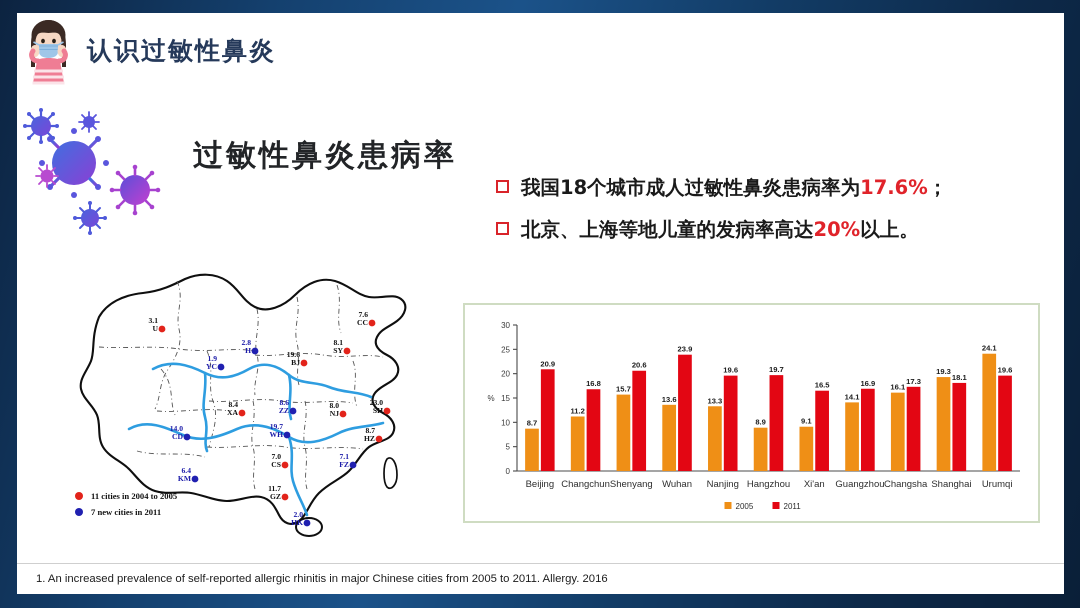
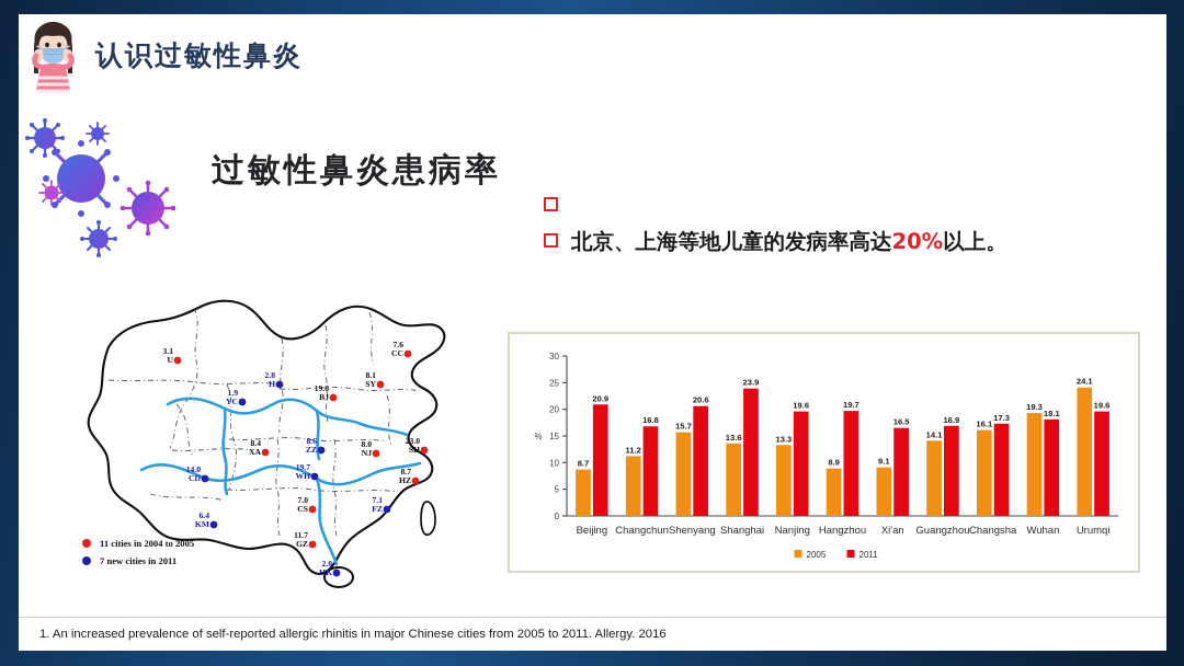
  认识过敏性鼻炎
  过敏性鼻炎患病率
- 我国18个城市成人过敏性鼻炎患病率为17.6%；
  北京、上海等地儿童的发病率高达20%以上。
  3.1
  U
  7.6
  CC
  8.1
  SY
  19.6
  BJ
  2.8
  H
  1.9
  YC
  8.4
  XA
  8.6
  ZZ
  8.0
  NJ
  23.0
  SH
  14.0
  CD
  19.7
  WH
  8.7
  HZ
  7.0
  CS
  7.1
  FZ
  6.4
  KM
  11.7
  GZ
  2.0
  HK
  11 cities in 2004 to 2005
  7 new cities in 2011
  0
  5
  10
  15
  20
  25
  30
  %
  8.7
  20.9
  Beijing
  11.2
  16.8
  Changchun
  15.7
  20.6
  Shenyang
  13.6
  23.9
- Wuhan
+ Shanghai
  13.3
  19.6
  Nanjing
  8.9
  19.7
  Hangzhou
  9.1
  16.5
  Xi'an
  14.1
  16.9
  Guangzhou
  16.1
  17.3
  Changsha
  19.3
  18.1
- Shanghai
+ Wuhan
  24.1
  19.6
  Urumqi
  2005
  2011
  1. An increased prevalence of self-reported allergic rhinitis in major Chinese cities from 2005 to 2011. Allergy. 2016
